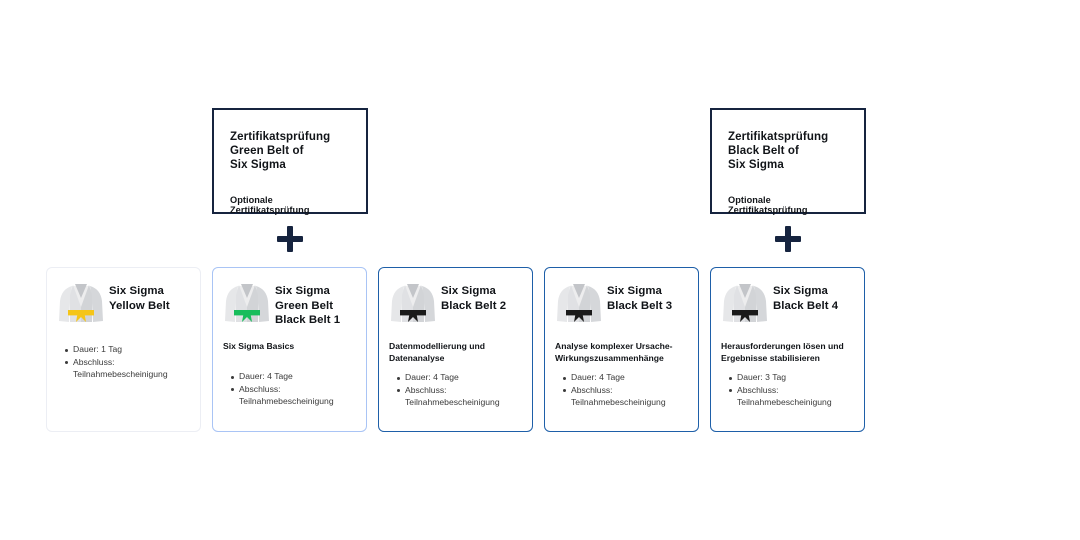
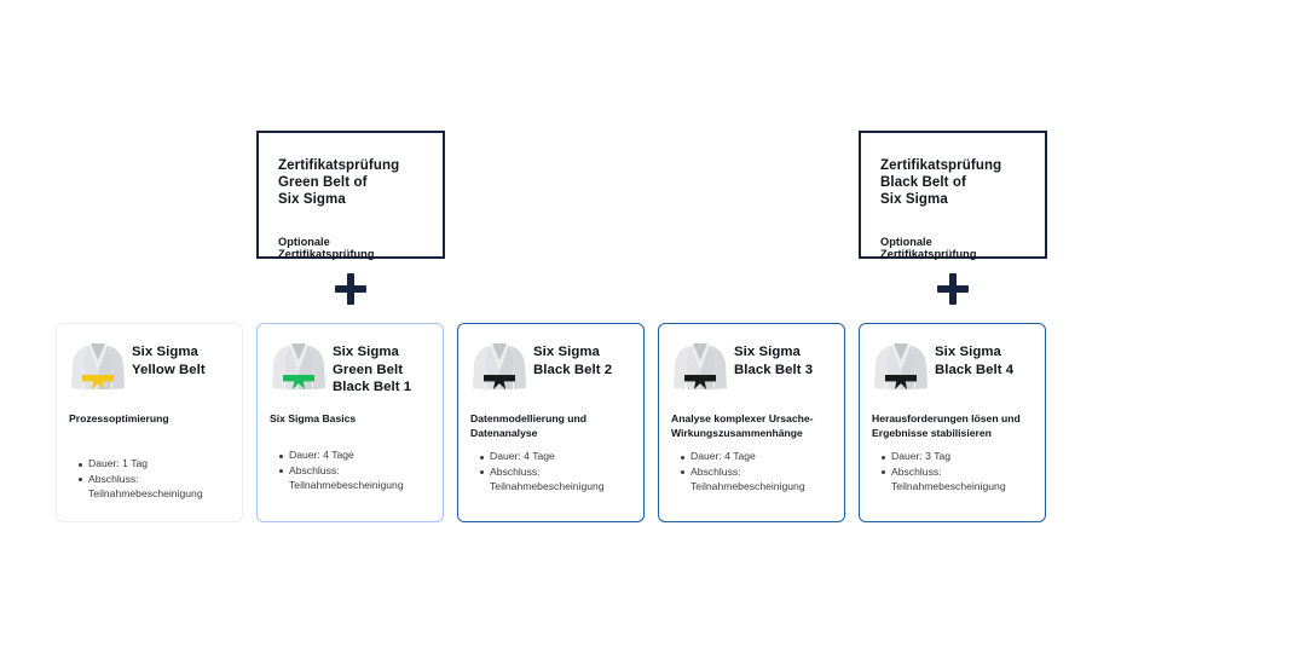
  Zertifikatsprüfung
  Green Belt of
  Six Sigma
  Optionale Zertifikatsprüfung
  Zertifikatsprüfung
  Black Belt of
  Six Sigma
  Optionale Zertifikatsprüfung
  Six Sigma
  Yellow Belt
+ Prozessoptimierung
  Dauer: 1 Tag
  Abschluss:
  Teilnahmebescheinigung
  Six Sigma
  Green Belt
  Black Belt 1
  Six Sigma Basics
  Dauer: 4 Tage
  Abschluss:
  Teilnahmebescheinigung
  Six Sigma
  Black Belt 2
  Datenmodellierung und Datenanalyse
  Dauer: 4 Tage
  Abschluss:
  Teilnahmebescheinigung
  Six Sigma
  Black Belt 3
  Analyse komplexer Ursache-Wirkungszusammenhänge
  Dauer: 4 Tage
  Abschluss:
  Teilnahmebescheinigung
  Six Sigma
  Black Belt 4
  Herausforderungen lösen und Ergebnisse stabilisieren
  Dauer: 3 Tag
  Abschluss:
  Teilnahmebescheinigung
